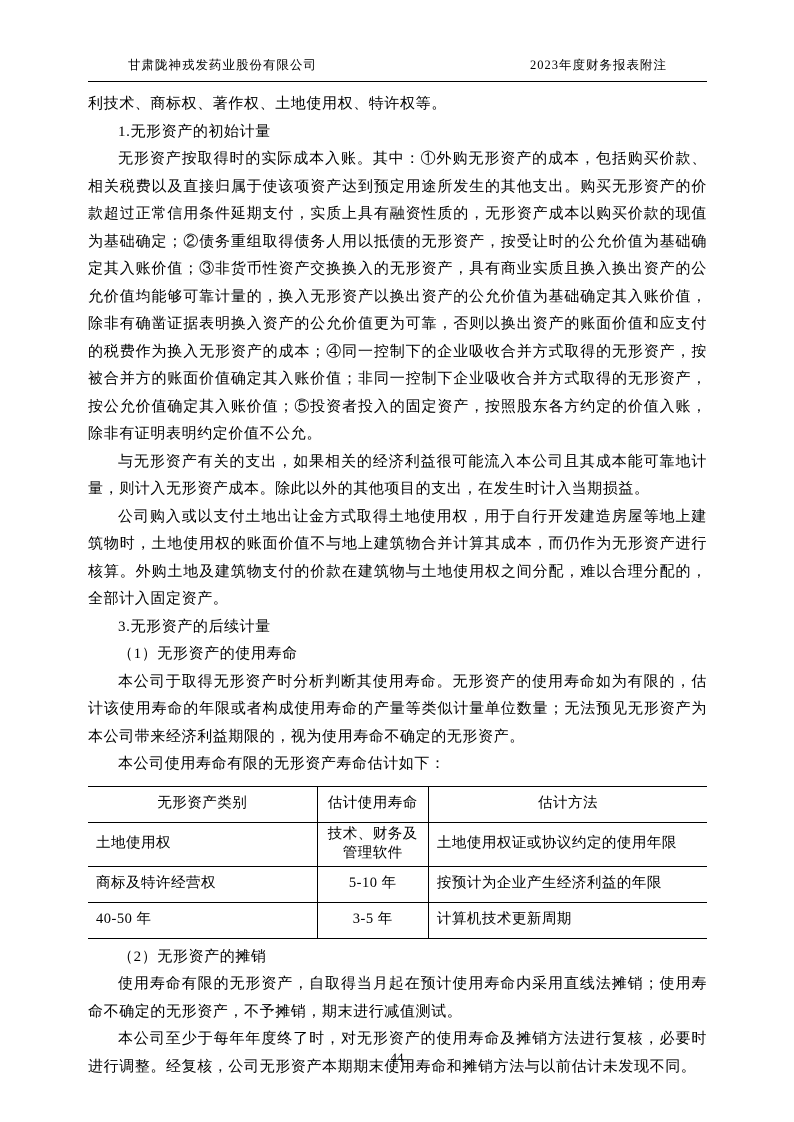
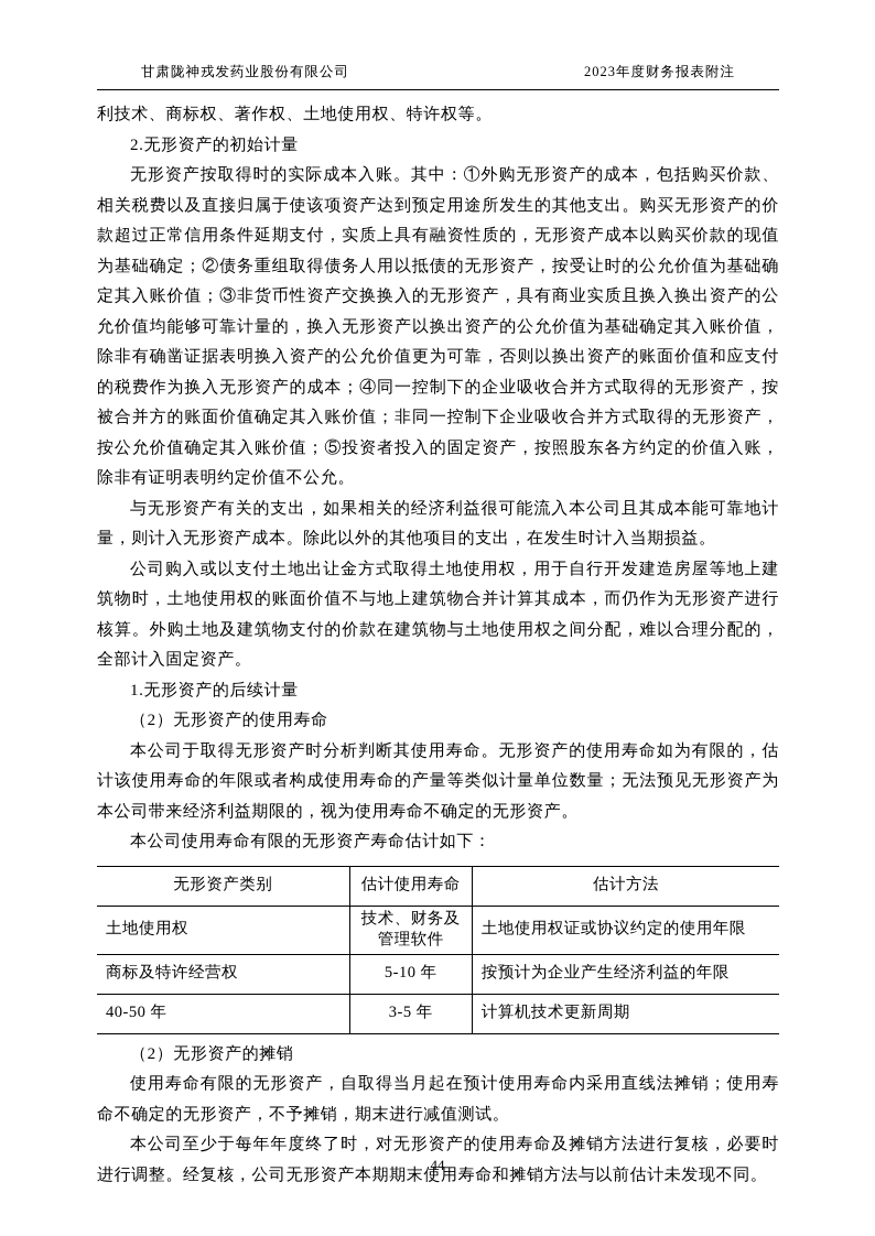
  甘肃陇神戎发药业股份有限公司
  2023年度财务报表附注
  利技术、商标权、著作权、土地使用权、特许权等。
- 1.无形资产的初始计量
+ 2.无形资产的初始计量
  无形资产按取得时的实际成本入账。其中：①外购无形资产的成本，包括购买价款、相关税费以及直接归属于使该项资产达到预定用途所发生的其他支出。购买无形资产的价款超过正常信用条件延期支付，实质上具有融资性质的，无形资产成本以购买价款的现值为基础确定；②债务重组取得债务人用以抵债的无形资产，按受让时的公允价值为基础确定其入账价值；③非货币性资产交换换入的无形资产，具有商业实质且换入换出资产的公允价值均能够可靠计量的，换入无形资产以换出资产的公允价值为基础确定其入账价值，除非有确凿证据表明换入资产的公允价值更为可靠，否则以换出资产的账面价值和应支付的税费作为换入无形资产的成本；④同一控制下的企业吸收合并方式取得的无形资产，按被合并方的账面价值确定其入账价值；非同一控制下企业吸收合并方式取得的无形资产，按公允价值确定其入账价值；⑤投资者投入的固定资产，按照股东各方约定的价值入账，除非有证明表明约定价值不公允。
  与无形资产有关的支出，如果相关的经济利益很可能流入本公司且其成本能可靠地计量，则计入无形资产成本。除此以外的其他项目的支出，在发生时计入当期损益。
  公司购入或以支付土地出让金方式取得土地使用权，用于自行开发建造房屋等地上建筑物时，土地使用权的账面价值不与地上建筑物合并计算其成本，而仍作为无形资产进行核算。外购土地及建筑物支付的价款在建筑物与土地使用权之间分配，难以合理分配的，全部计入固定资产。
- 3.无形资产的后续计量
+ 1.无形资产的后续计量
- （1）无形资产的使用寿命
+ （2）无形资产的使用寿命
  本公司于取得无形资产时分析判断其使用寿命。无形资产的使用寿命如为有限的，估计该使用寿命的年限或者构成使用寿命的产量等类似计量单位数量；无法预见无形资产为本公司带来经济利益期限的，视为使用寿命不确定的无形资产。
  本公司使用寿命有限的无形资产寿命估计如下：
  无形资产类别	估计使用寿命	估计方法
  土地使用权	技术、财务及管理软件	土地使用权证或协议约定的使用年限
  商标及特许经营权	5-10 年	按预计为企业产生经济利益的年限
  40-50 年	3-5 年	计算机技术更新周期
  （2）无形资产的摊销
  使用寿命有限的无形资产，自取得当月起在预计使用寿命内采用直线法摊销；使用寿命不确定的无形资产，不予摊销，期末进行减值测试。
  本公司至少于每年年度终了时，对无形资产的使用寿命及摊销方法进行复核，必要时进行调整。经复核，公司无形资产本期期末使用寿命和摊销方法与以前估计未发现不同。
  44
